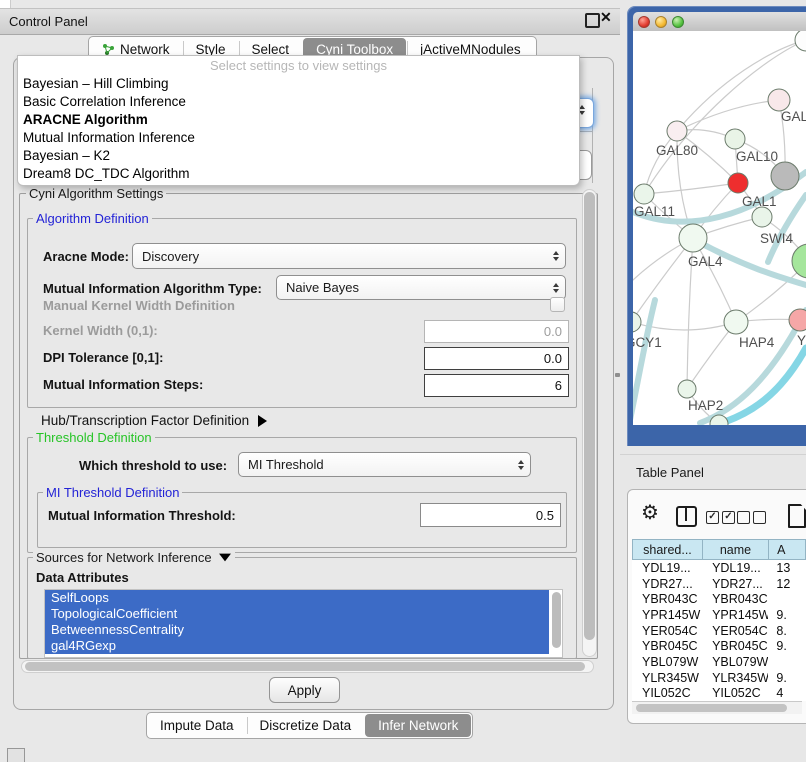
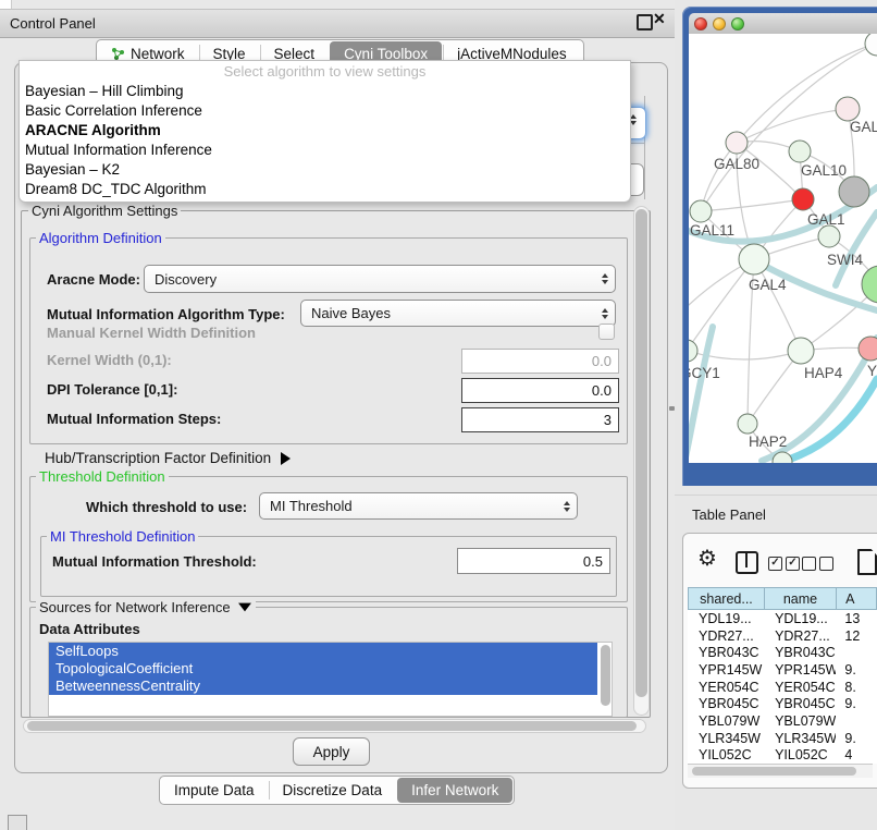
  Control Panel
  ✕
  Network
  Style
  Select
  Cyni Toolbox
  jActiveMNodules
- Select settings to view settings
+ Select algorithm to view settings
  Bayesian – Hill Climbing
  Basic Correlation Inference
  ARACNE Algorithm
  Mutual Information Inference
  Bayesian – K2
  Dream8 DC_TDC Algorithm
  Cyni Algorithm Settings
  Algorithm Definition
  Aracne Mode:
  Discovery
  Mutual Information Algorithm Type:
  Naive Bayes
  Manual Kernel Width Definition
  Kernel Width (0,1):
  0.0
  DPI Tolerance [0,1]:
  0.0
  Mutual Information Steps:
- 6
+ 3
  Hub/Transcription Factor Definition
  Threshold Definition
  Which threshold to use:
  MI Threshold
  MI Threshold Definition
  Mutual Information Threshold:
  0.5
  Sources for Network Inference
  Data Attributes
  SelfLoops
  TopologicalCoefficient
  BetweennessCentrality
- gal4RGexp
  Apply
  Impute Data
  Discretize Data
  Infer Network
  GAL
  GAL80
  GAL10
  GAL1
  GAL11
  GAL4
  SWI4
  CY1
  HAP4
  Y
  HAP2
  Table Panel
  ⚙
  ✓
  ✓
  shared...
  name
  A
  YDL19...
  YDL19...
  13
  YDR27...
  YDR27...
  12
  YBR043C
  YBR043C
  YPR145W
  YPR145W
  9.
  YER054C
  YER054C
  8.
  YBR045C
  YBR045C
  9.
  YBL079W
  YBL079W
  YLR345W
  YLR345W
  9.
  YIL052C
  YIL052C
  4
